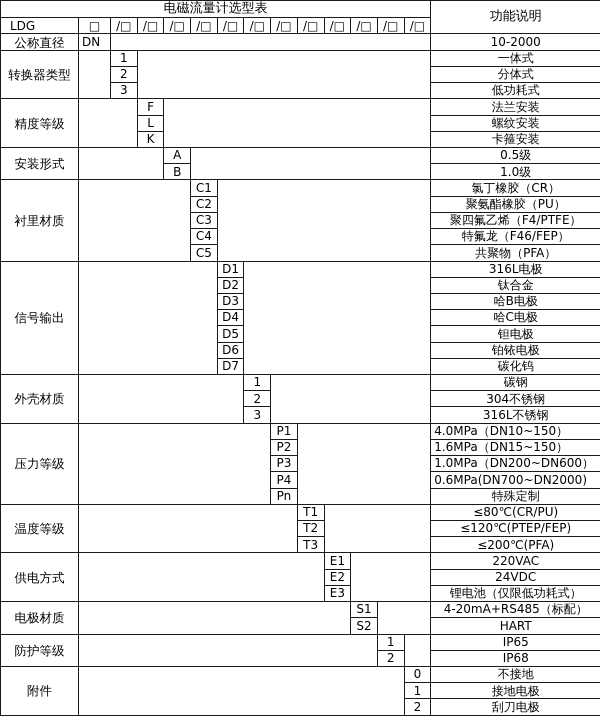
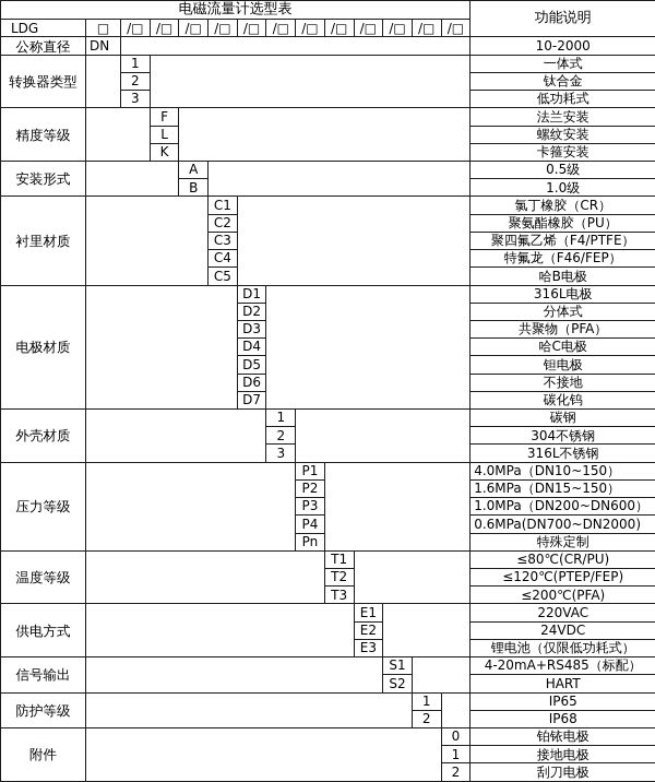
  电磁流量计选型表	功能说明
  LDG	□	/□	/□	/□	/□	/□	/□	/□	/□	/□	/□	/□	/□
  公称直径	DN		10-2000
  转换器类型		1		一体式
- 2	分体式
+ 2	钛合金
  3	低功耗式
  精度等级		F		法兰安装
  L	螺纹安装
  K	卡箍安装
  安装形式		A		0.5级
  B	1.0级
  衬里材质		C1		氯丁橡胶（CR）
  C2	聚氨酯橡胶（PU）
  C3	聚四氟乙烯（F4/PTFE）
  C4	特氟龙（F46/FEP）
- C5	共聚物（PFA）
+ C5	哈B电极
- 信号输出		D1		316L电极
+ 电极材质		D1		316L电极
- D2	钛合金
+ D2	分体式
- D3	哈B电极
+ D3	共聚物（PFA）
  D4	哈C电极
  D5	钽电极
- D6	铂铱电极
+ D6	不接地
  D7	碳化钨
  外壳材质		1		碳钢
  2	304不锈钢
  3	316L不锈钢
  压力等级		P1		4.0MPa（DN10~150）
  P2	1.6MPa（DN15~150）
  P3	1.0MPa（DN200~DN600）
  P4	0.6MPa(DN700~DN2000)
  Pn	特殊定制
  温度等级		T1		≤80℃(CR/PU)
  T2	≤120℃(PTEP/FEP)
  T3	≤200℃(PFA)
  供电方式		E1		220VAC
  E2	24VDC
  E3	锂电池（仅限低功耗式）
- 电极材质		S1		4-20mA+RS485（标配）
+ 信号输出		S1		4-20mA+RS485（标配）
  S2	HART
  防护等级		1		IP65
  2	IP68
- 附件		0	不接地
+ 附件		0	铂铱电极
  1	接地电极
  2	刮刀电极
